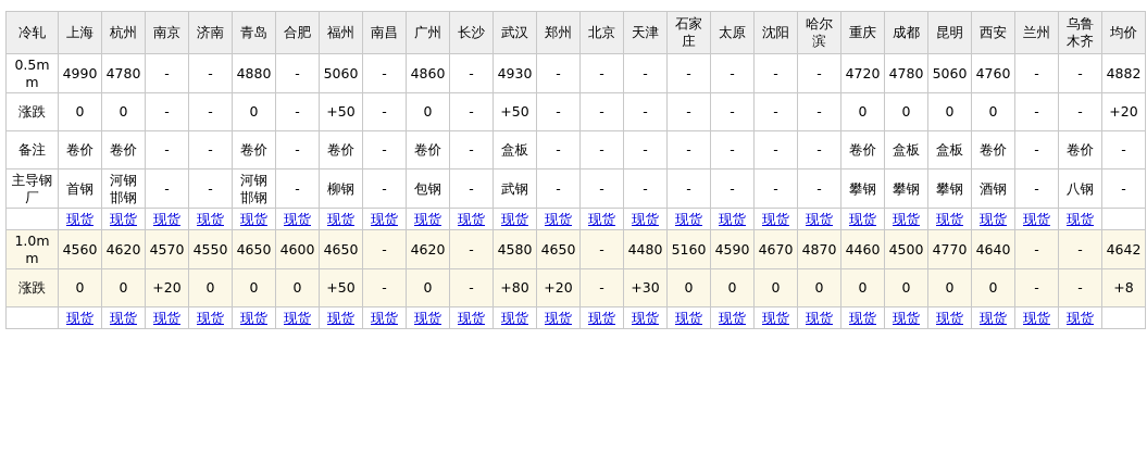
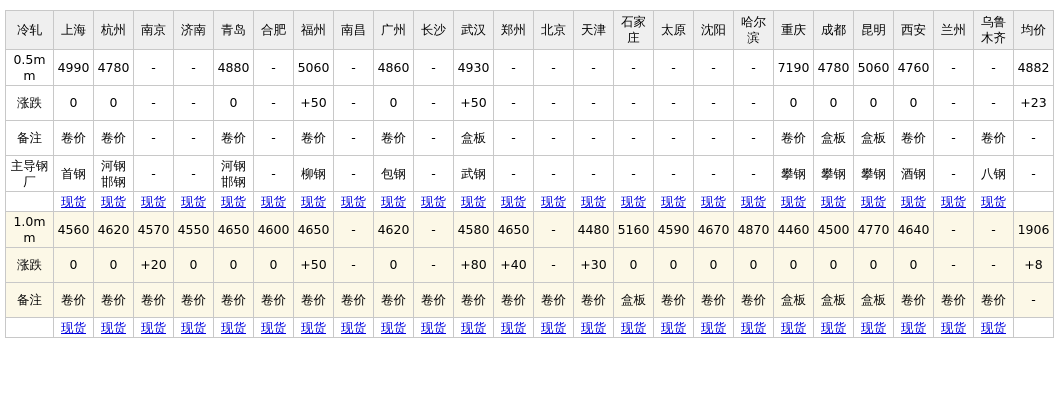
  冷轧	上海	杭州	南京	济南	青岛	合肥	福州	南昌	广州	长沙	武汉	郑州	北京	天津	石家庄	太原	沈阳	哈尔滨	重庆	成都	昆明	西安	兰州	乌鲁木齐	均价
- 0.5mm	4990	4780	-	-	4880	-	5060	-	4860	-	4930	-	-	-	-	-	-	-	4720	4780	5060	4760	-	-	4882
+ 0.5mm	4990	4780	-	-	4880	-	5060	-	4860	-	4930	-	-	-	-	-	-	-	7190	4780	5060	4760	-	-	4882
- 涨跌	0	0	-	-	0	-	+50	-	0	-	+50	-	-	-	-	-	-	-	0	0	0	0	-	-	+20
+ 涨跌	0	0	-	-	0	-	+50	-	0	-	+50	-	-	-	-	-	-	-	0	0	0	0	-	-	+23
  备注	卷价	卷价	-	-	卷价	-	卷价	-	卷价	-	盒板	-	-	-	-	-	-	-	卷价	盒板	盒板	卷价	-	卷价	-
  主导钢厂	首钢	河钢邯钢	-	-	河钢邯钢	-	柳钢	-	包钢	-	武钢	-	-	-	-	-	-	-	攀钢	攀钢	攀钢	酒钢	-	八钢	-
  	现货	现货	现货	现货	现货	现货	现货	现货	现货	现货	现货	现货	现货	现货	现货	现货	现货	现货	现货	现货	现货	现货	现货	现货
- 1.0mm	4560	4620	4570	4550	4650	4600	4650	-	4620	-	4580	4650	-	4480	5160	4590	4670	4870	4460	4500	4770	4640	-	-	4642
+ 1.0mm	4560	4620	4570	4550	4650	4600	4650	-	4620	-	4580	4650	-	4480	5160	4590	4670	4870	4460	4500	4770	4640	-	-	1906
- 涨跌	0	0	+20	0	0	0	+50	-	0	-	+80	+20	-	+30	0	0	0	0	0	0	0	0	-	-	+8
+ 涨跌	0	0	+20	0	0	0	+50	-	0	-	+80	+40	-	+30	0	0	0	0	0	0	0	0	-	-	+8
+ 备注	卷价	卷价	卷价	卷价	卷价	卷价	卷价	卷价	卷价	卷价	卷价	卷价	卷价	卷价	盒板	卷价	卷价	卷价	盒板	盒板	盒板	卷价	卷价	卷价	-
  	现货	现货	现货	现货	现货	现货	现货	现货	现货	现货	现货	现货	现货	现货	现货	现货	现货	现货	现货	现货	现货	现货	现货	现货
